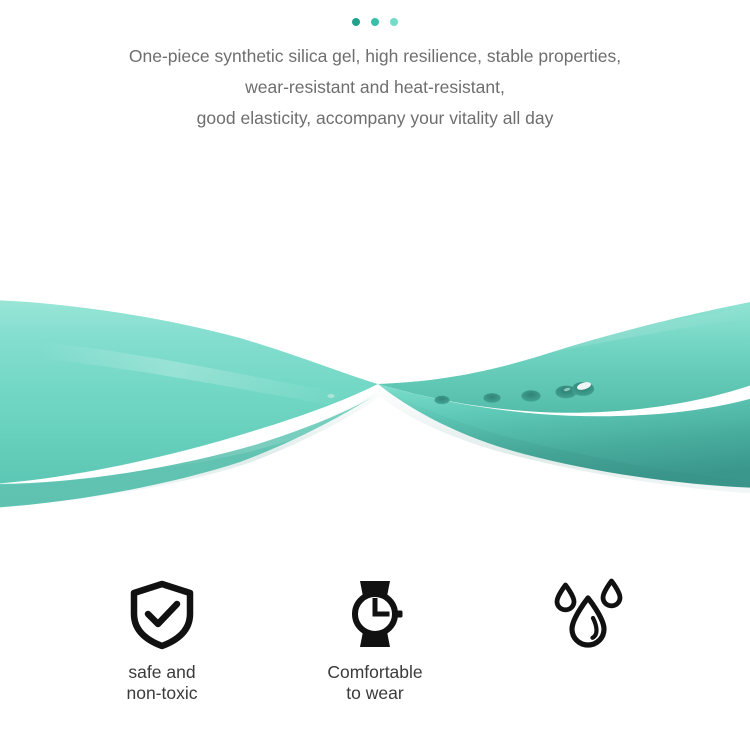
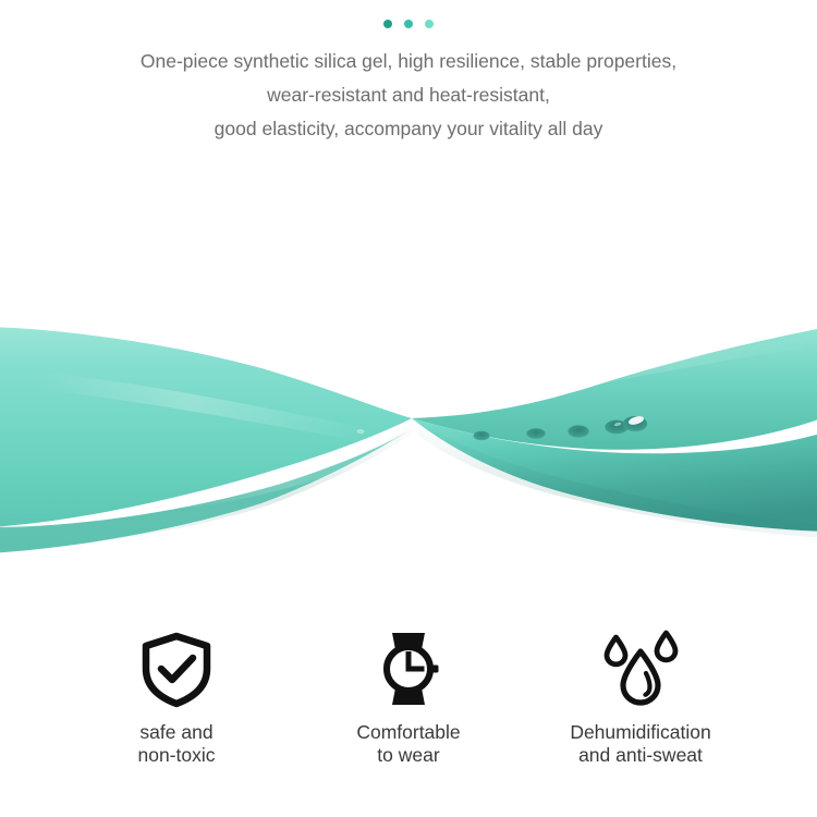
  One-piece synthetic silica gel, high resilience, stable properties,
  wear-resistant and heat-resistant,
  good elasticity, accompany your vitality all day
  safe and
  non-toxic
  Comfortable
  to wear
+ Dehumidification
+ and anti-sweat
